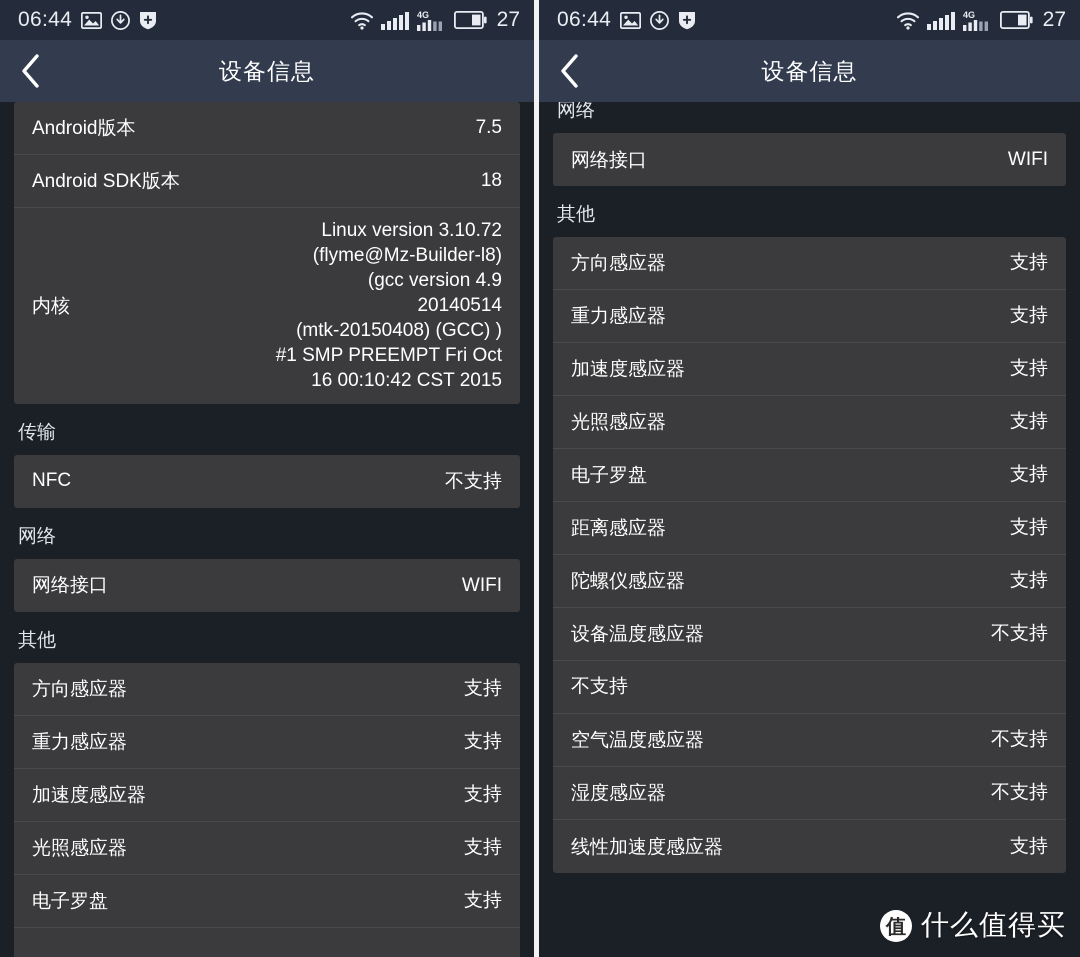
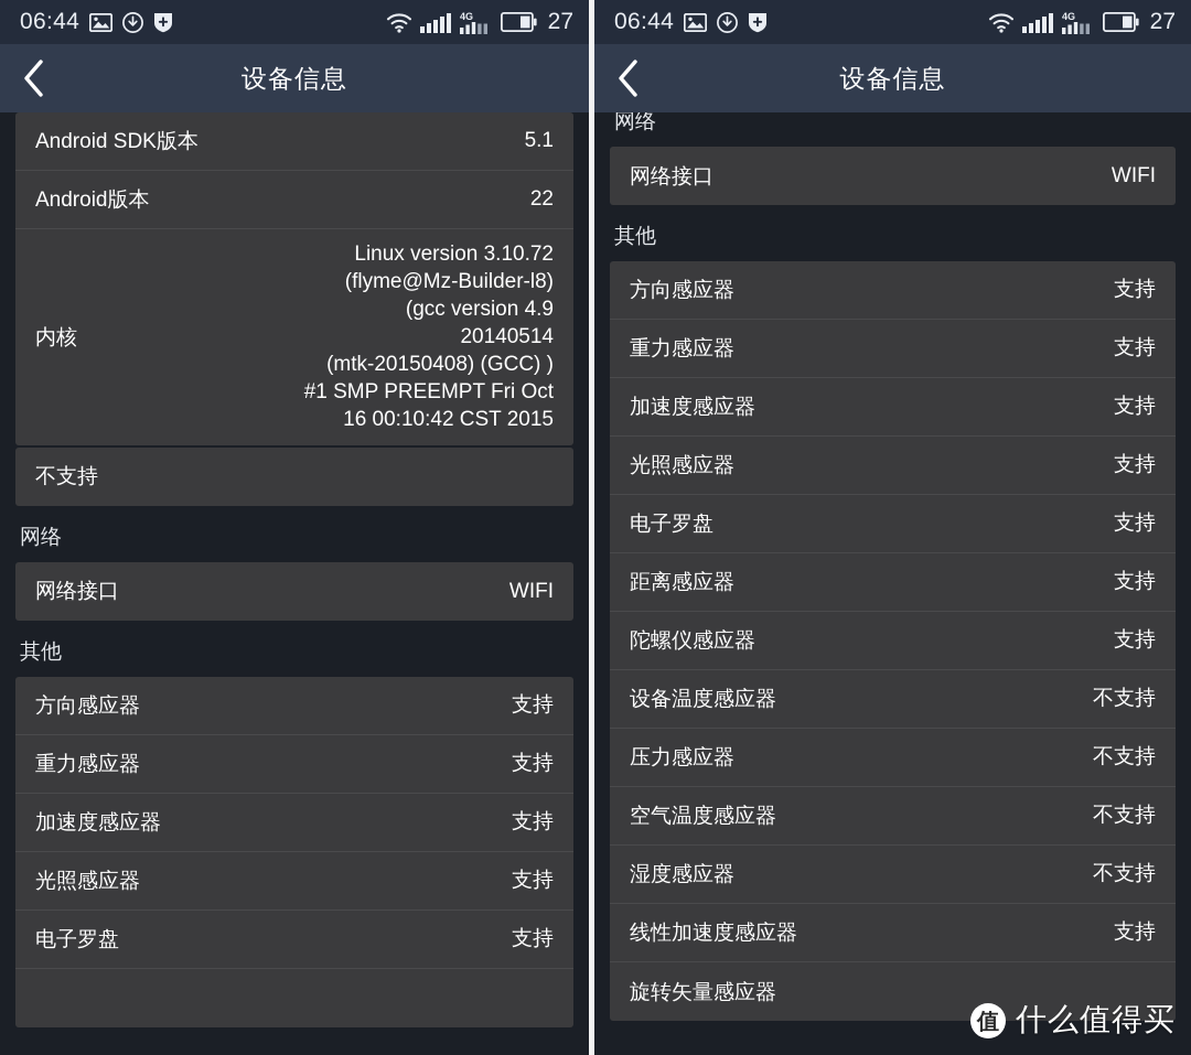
  06:44
  4G
  27
  设备信息
- Android版本
+ Android SDK版本
- 7.5
+ 5.1
- Android SDK版本
+ Android版本
- 18
+ 22
  内核
  Linux version 3.10.72
  (flyme@Mz-Builder-l8)
  (gcc version 4.9
  20140514
  (mtk-20150408) (GCC) )
  #1 SMP PREEMPT Fri Oct
  16 00:10:42 CST 2015
- 传输
- NFC
  不支持
  网络
  网络接口
  WIFI
  其他
  方向感应器
  支持
  重力感应器
  支持
  加速度感应器
  支持
  光照感应器
  支持
  电子罗盘
  支持
  06:44
  4G
  27
  设备信息
  网络
  网络接口
  WIFI
  其他
  方向感应器
  支持
  重力感应器
  支持
  加速度感应器
  支持
  光照感应器
  支持
  电子罗盘
  支持
  距离感应器
  支持
  陀螺仪感应器
  支持
  设备温度感应器
  不支持
+ 压力感应器
  不支持
  空气温度感应器
  不支持
  湿度感应器
  不支持
  线性加速度感应器
  支持
+ 旋转矢量感应器
  值
  什么值得买
